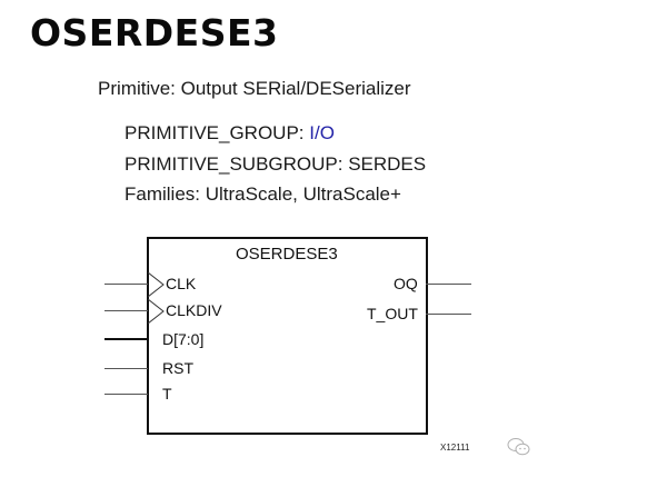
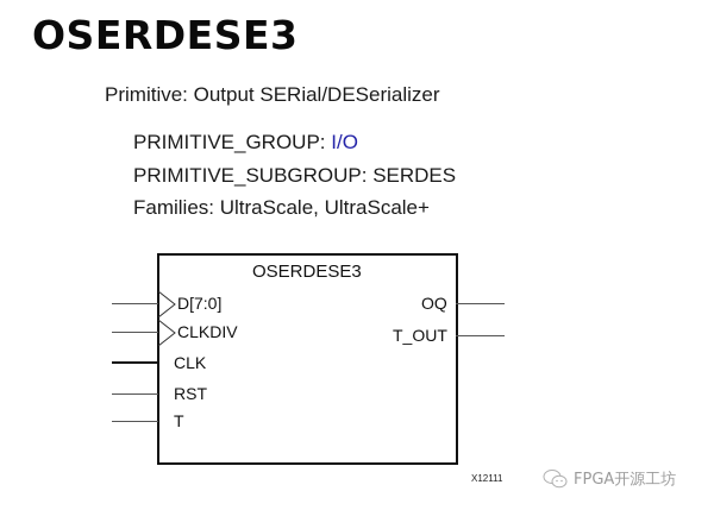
  OSERDESE3
  Primitive: Output SERial/DESerializer
  PRIMITIVE_GROUP: I/O
  PRIMITIVE_SUBGROUP: SERDES
  Families: UltraScale, UltraScale+
  OSERDESE3
- CLK
+ D[7:0]
  CLKDIV
- D[7:0]
+ CLK
  RST
  T
  OQ
  T_OUT
  X12111
+ FPGA开源工坊
